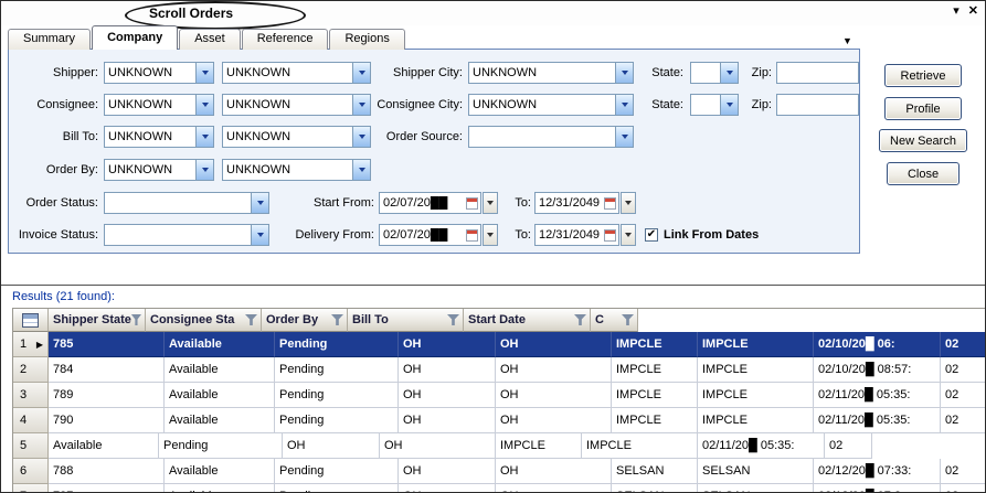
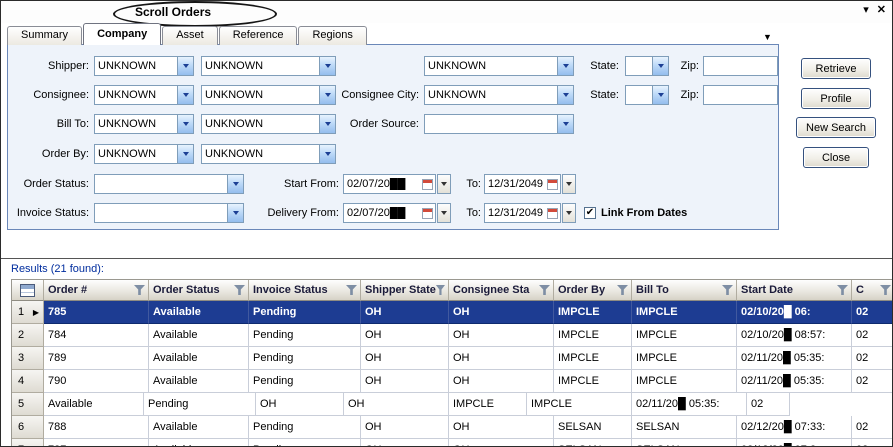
  Scroll Orders
  ▾
  ✕
  Summary
  Company
  Asset
  Reference
  Regions
  ▼
  Shipper:
  UNKNOWN
  UNKNOWN
- Shipper City:
  UNKNOWN
  State:
  Zip:
  Consignee:
  UNKNOWN
  UNKNOWN
  Consignee City:
  UNKNOWN
  State:
  Zip:
  Bill To:
  UNKNOWN
  UNKNOWN
  Order Source:
  Order By:
  UNKNOWN
  UNKNOWN
  Order Status:
  Start From:
  02/07/20██
  To:
  12/31/2049
  Invoice Status:
  Delivery From:
  02/07/20██
  To:
  12/31/2049
  ✔
  Link From Dates
  Retrieve
  Profile
  New Search
  Close
  Results (21 found):
+ Order #
+ Order Status
+ Invoice Status
  Shipper State
  Consignee Sta
  Order By
  Bill To
  Start Date
  C
  1
  ▶
  785
  Available
  Pending
  OH
  OH
  IMPCLE
  IMPCLE
  02/10/20█ 06:
  02
  2
  784
  Available
  Pending
  OH
  OH
  IMPCLE
  IMPCLE
  02/10/20█ 08:57:
  02
  3
  789
  Available
  Pending
  OH
  OH
  IMPCLE
  IMPCLE
  02/11/20█ 05:35:
  02
  4
  790
  Available
  Pending
  OH
  OH
  IMPCLE
  IMPCLE
  02/11/20█ 05:35:
  02
  5
  Available
  Pending
  OH
  OH
  IMPCLE
  IMPCLE
  02/11/20█ 05:35:
  02
  6
  788
  Available
  Pending
  OH
  OH
  SELSAN
  SELSAN
  02/12/20█ 07:33:
  02
